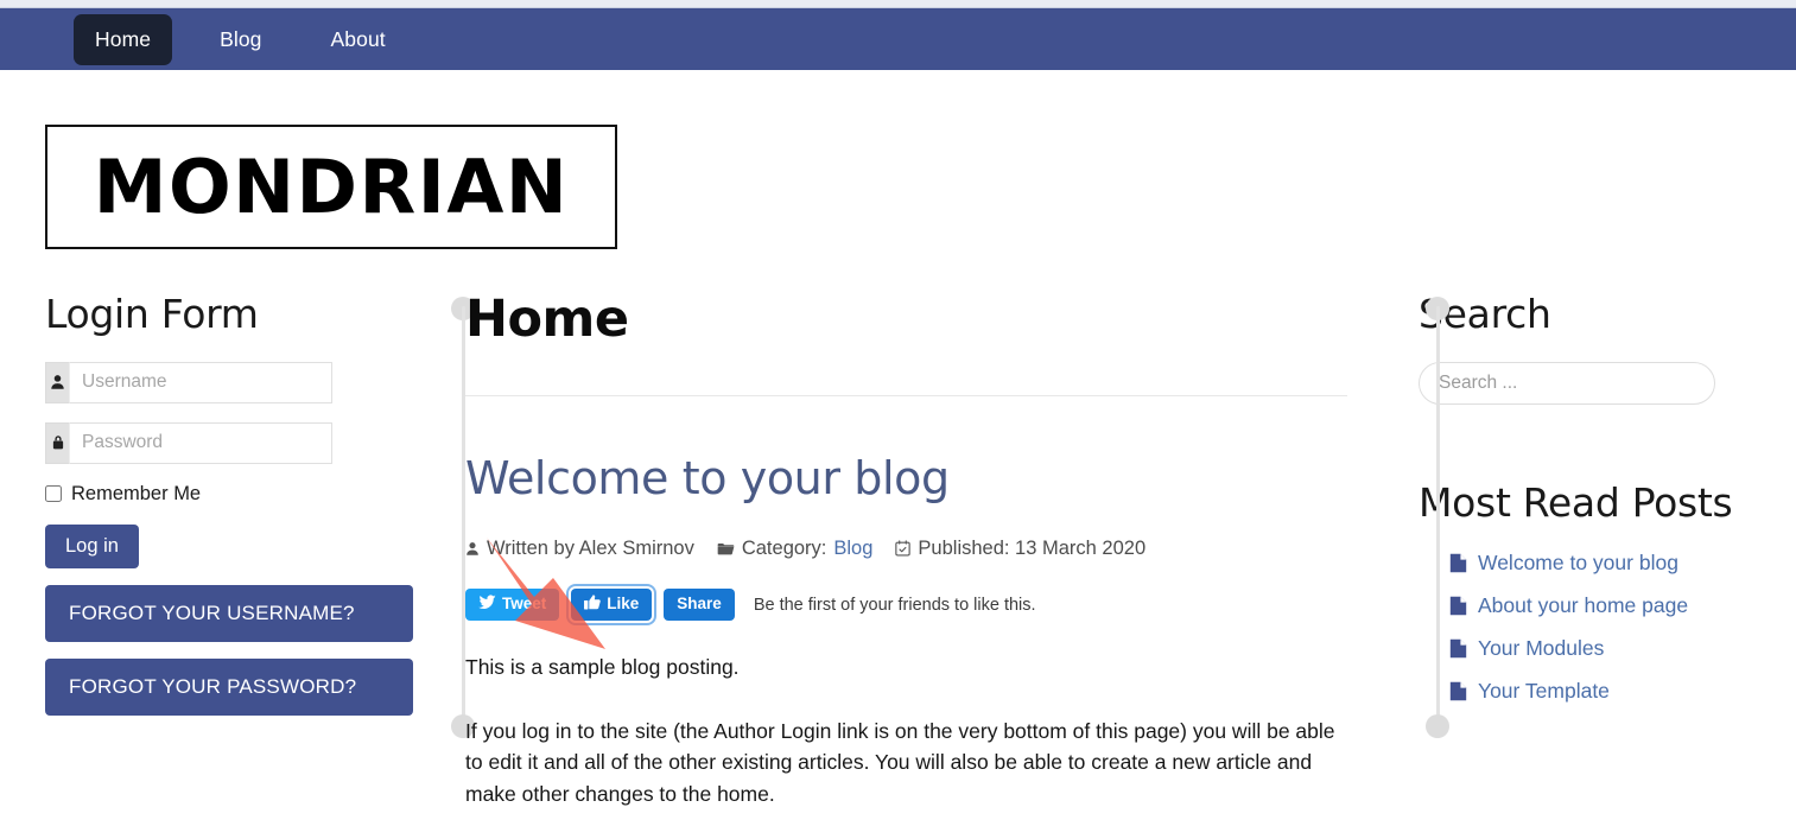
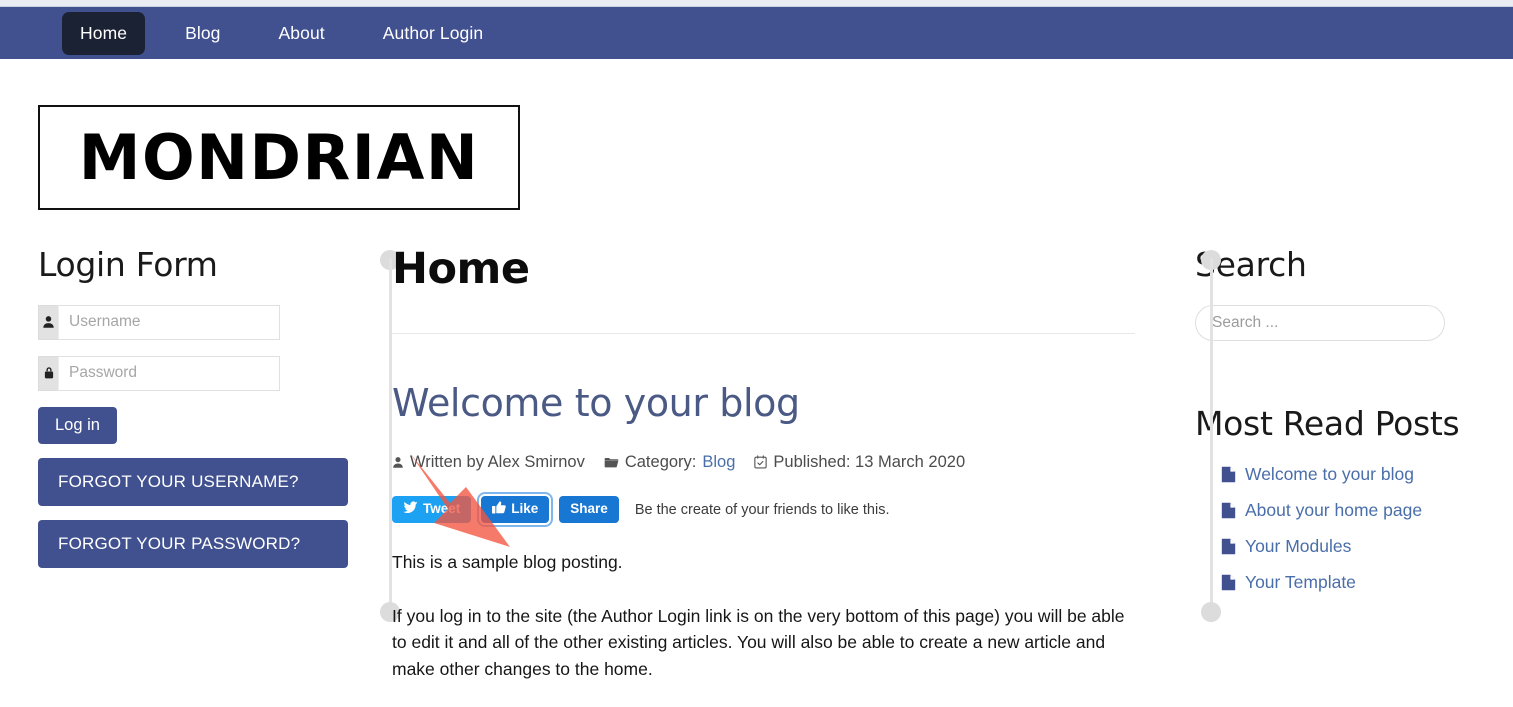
  Home
  Blog
  About
+ Author Login
  MONDRIAN
  Login Form
  Username
  Password
- Remember Me
  Log in
  FORGOT YOUR USERNAME?
  FORGOT YOUR PASSWORD?
  Home
  Welcome to your blog
  Written by Alex Smirnov
  Category:
  Blog
  Published: 13 March 2020
  Tweet
  Like
  Share
- Be the first of your friends to like this.
+ Be the create of your friends to like this.
  This is a sample blog posting.
  If you log in to the site (the Author Login link is on the very bottom of this page) you will be able to edit it and all of the other existing articles. You will also be able to create a new article and make other changes to the home.
  earch
  Search ...
  ost Read Posts
  Welcome to your blog
  About your home page
  Your Modules
  Your Template
